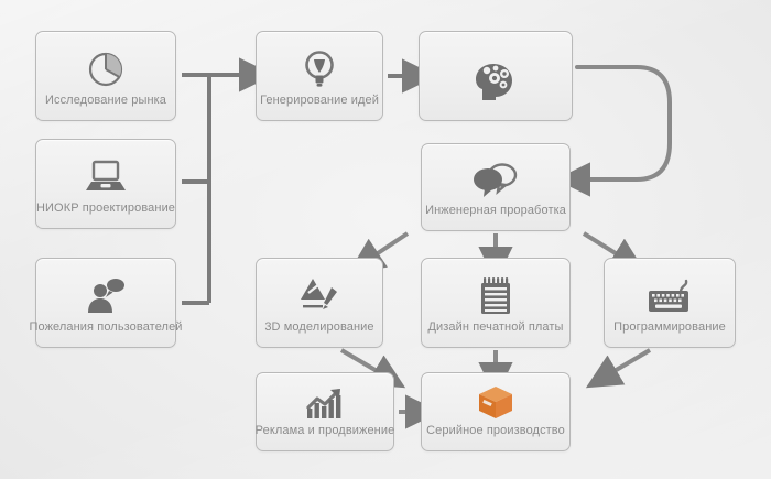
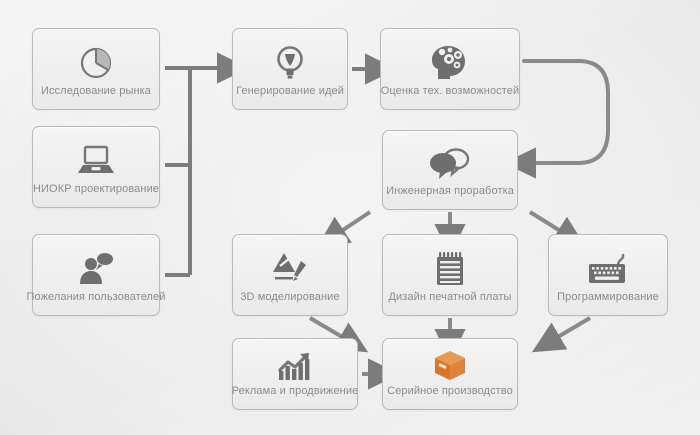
  Исследование рынка
  НИОКР проектирование
  Пожелания пользователей
  Генерирование идей
+ Оценка тех. возможностей
  Инженерная проработка
  3D моделирование
  Дизайн печатной платы
  Программирование
  Реклама и продвижение
  Серийное производство
